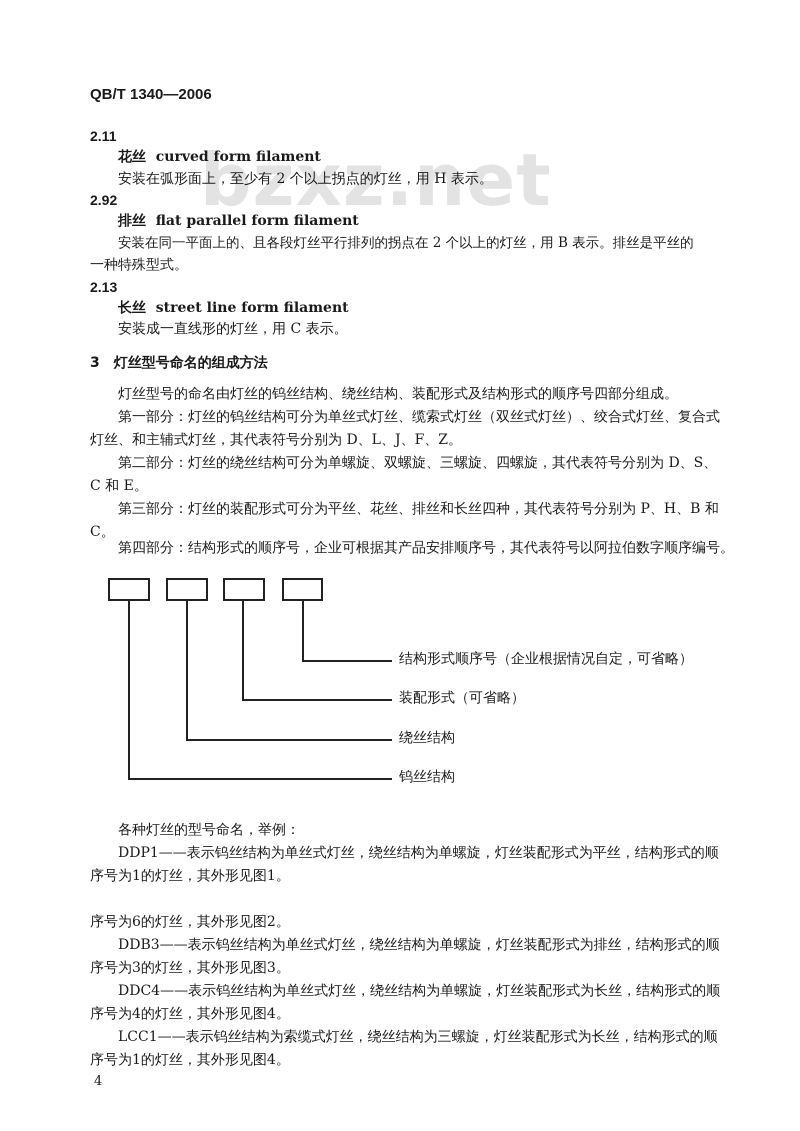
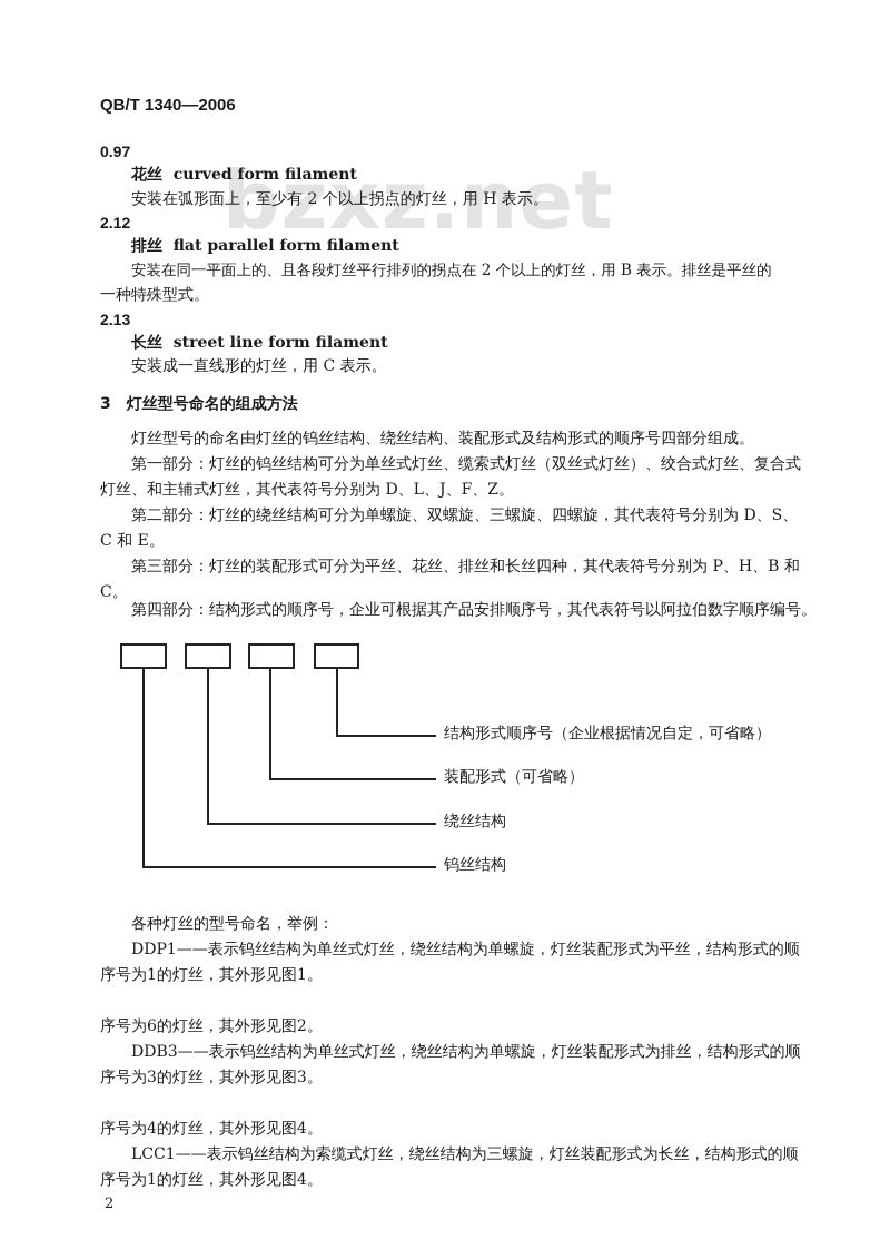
  bzxz.net
  QB/T 1340—2006
- 2.11
+ 0.97
  花丝 curved form filament
  安装在弧形面上，至少有 2 个以上拐点的灯丝，用 H 表示。
- 2.92
+ 2.12
  排丝 flat parallel form filament
  安装在同一平面上的、且各段灯丝平行排列的拐点在 2 个以上的灯丝，用 B 表示。排丝是平丝的
  一种特殊型式。
  2.13
  长丝 street line form filament
  安装成一直线形的灯丝，用 C 表示。
  3 灯丝型号命名的组成方法
  灯丝型号的命名由灯丝的钨丝结构、绕丝结构、装配形式及结构形式的顺序号四部分组成。
  第一部分：灯丝的钨丝结构可分为单丝式灯丝、缆索式灯丝（双丝式灯丝）、绞合式灯丝、复合式
  灯丝、和主辅式灯丝，其代表符号分别为 D、L、J、F、Z。
  第二部分：灯丝的绕丝结构可分为单螺旋、双螺旋、三螺旋、四螺旋，其代表符号分别为 D、S、
  C 和 E。
  第三部分：灯丝的装配形式可分为平丝、花丝、排丝和长丝四种，其代表符号分别为 P、H、B 和
  C。
  第四部分：结构形式的顺序号，企业可根据其产品安排顺序号，其代表符号以阿拉伯数字顺序编号。
  结构形式顺序号（企业根据情况自定，可省略）
  装配形式（可省略）
  绕丝结构
  钨丝结构
  各种灯丝的型号命名，举例：
  DDP1——表示钨丝结构为单丝式灯丝，绕丝结构为单螺旋，灯丝装配形式为平丝，结构形式的顺
  序号为1的灯丝，其外形见图1。
  序号为6的灯丝，其外形见图2。
  DDB3——表示钨丝结构为单丝式灯丝，绕丝结构为单螺旋，灯丝装配形式为排丝，结构形式的顺
  序号为3的灯丝，其外形见图3。
- DDC4——表示钨丝结构为单丝式灯丝，绕丝结构为单螺旋，灯丝装配形式为长丝，结构形式的顺
  序号为4的灯丝，其外形见图4。
  LCC1——表示钨丝结构为索缆式灯丝，绕丝结构为三螺旋，灯丝装配形式为长丝，结构形式的顺
  序号为1的灯丝，其外形见图4。
- 4
+ 2
